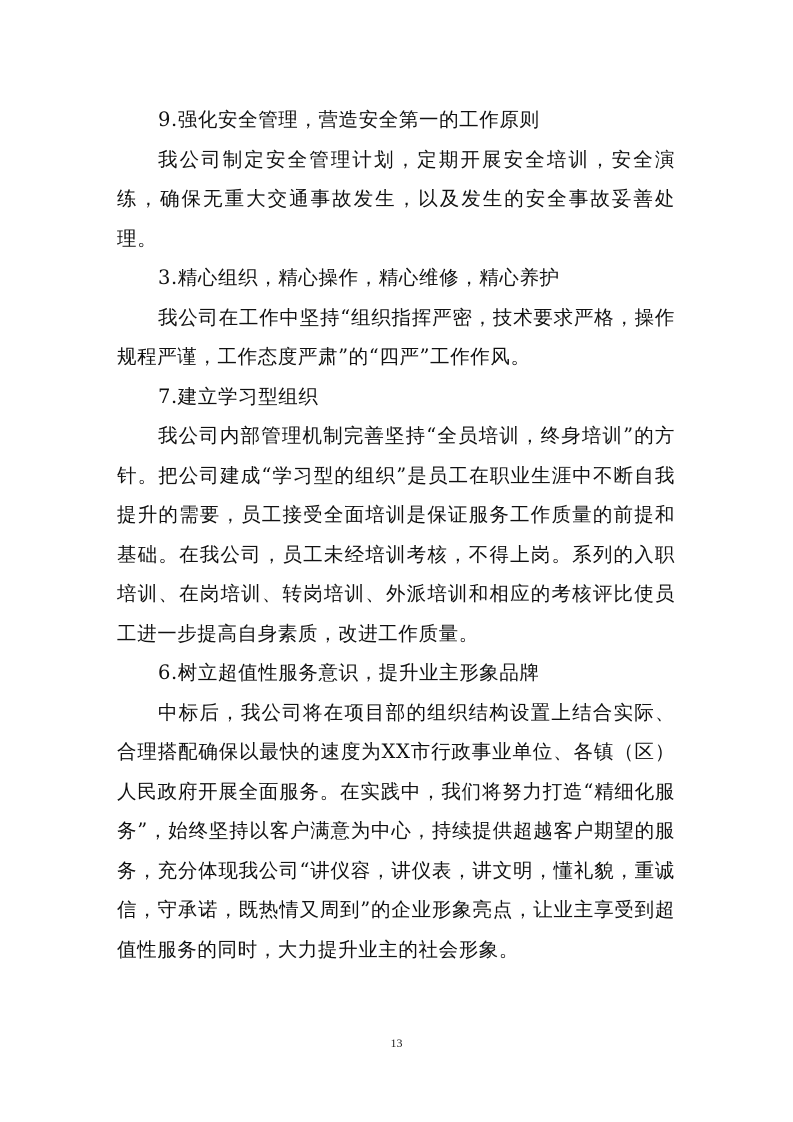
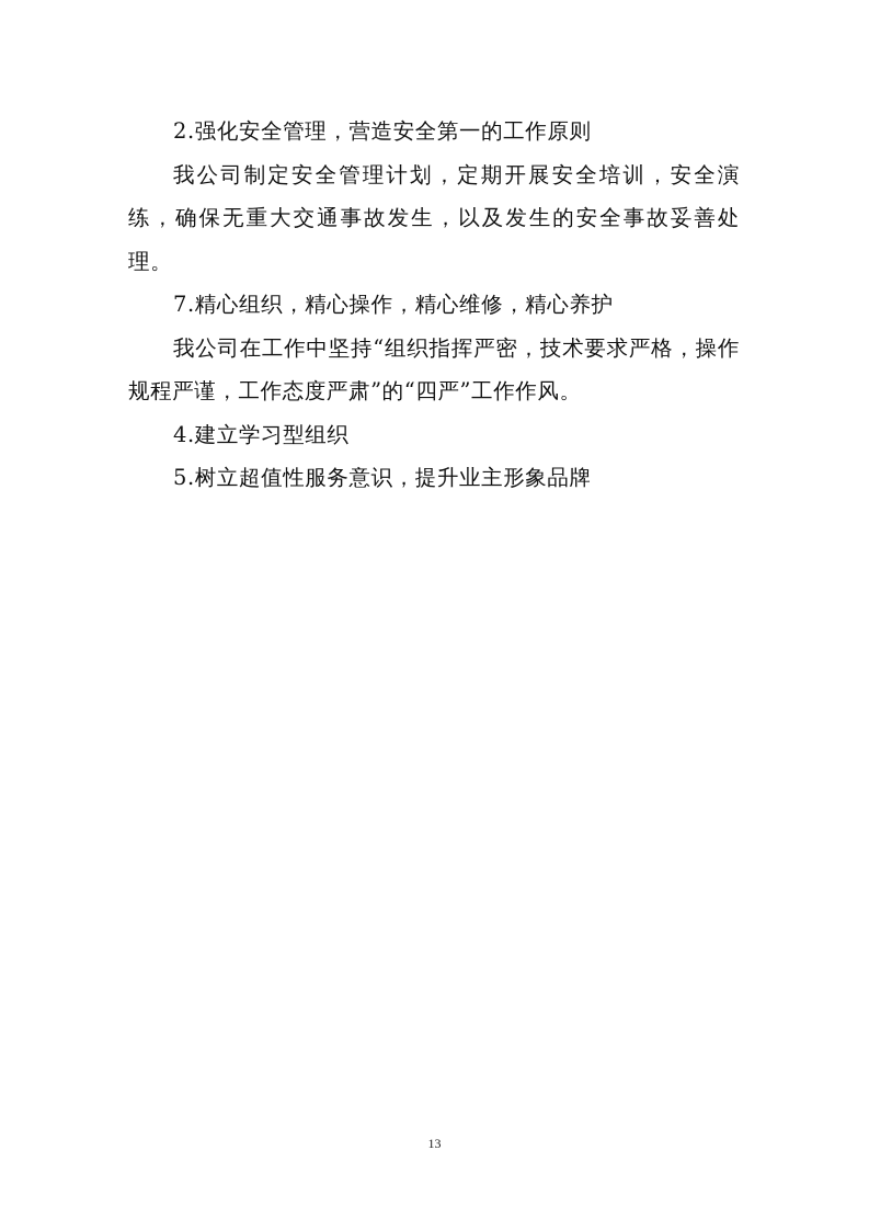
- 9.强化安全管理，营造安全第一的工作原则
+ 2.强化安全管理，营造安全第一的工作原则
  我公司制定安全管理计划，定期开展安全培训，安全演练，确保无重大交通事故发生，以及发生的安全事故妥善处理。
- 3.精心组织，精心操作，精心维修，精心养护
+ 7.精心组织，精心操作，精心维修，精心养护
  我公司在工作中坚持“组织指挥严密，技术要求严格，操作规程严谨，工作态度严肃”的“四严”工作作风。
- 7.建立学习型组织
+ 4.建立学习型组织
- 我公司内部管理机制完善坚持“全员培训，终身培训”的方针。把公司建成“学习型的组织”是员工在职业生涯中不断自我提升的需要，员工接受全面培训是保证服务工作质量的前提和基础。在我公司，员工未经培训考核，不得上岗。系列的入职培训、在岗培训、转岗培训、外派培训和相应的考核评比使员工进一步提高自身素质，改进工作质量。
- 6.树立超值性服务意识，提升业主形象品牌
+ 5.树立超值性服务意识，提升业主形象品牌
- 中标后，我公司将在项目部的组织结构设置上结合实际、合理搭配确保以最快的速度为XX市行政事业单位、各镇（区）人民政府开展全面服务。在实践中，我们将努力打造“精细化服务”，始终坚持以客户满意为中心，持续提供超越客户期望的服务，充分体现我公司“讲仪容，讲仪表，讲文明，懂礼貌，重诚信，守承诺，既热情又周到”的企业形象亮点，让业主享受到超值性服务的同时，大力提升业主的社会形象。
  13
